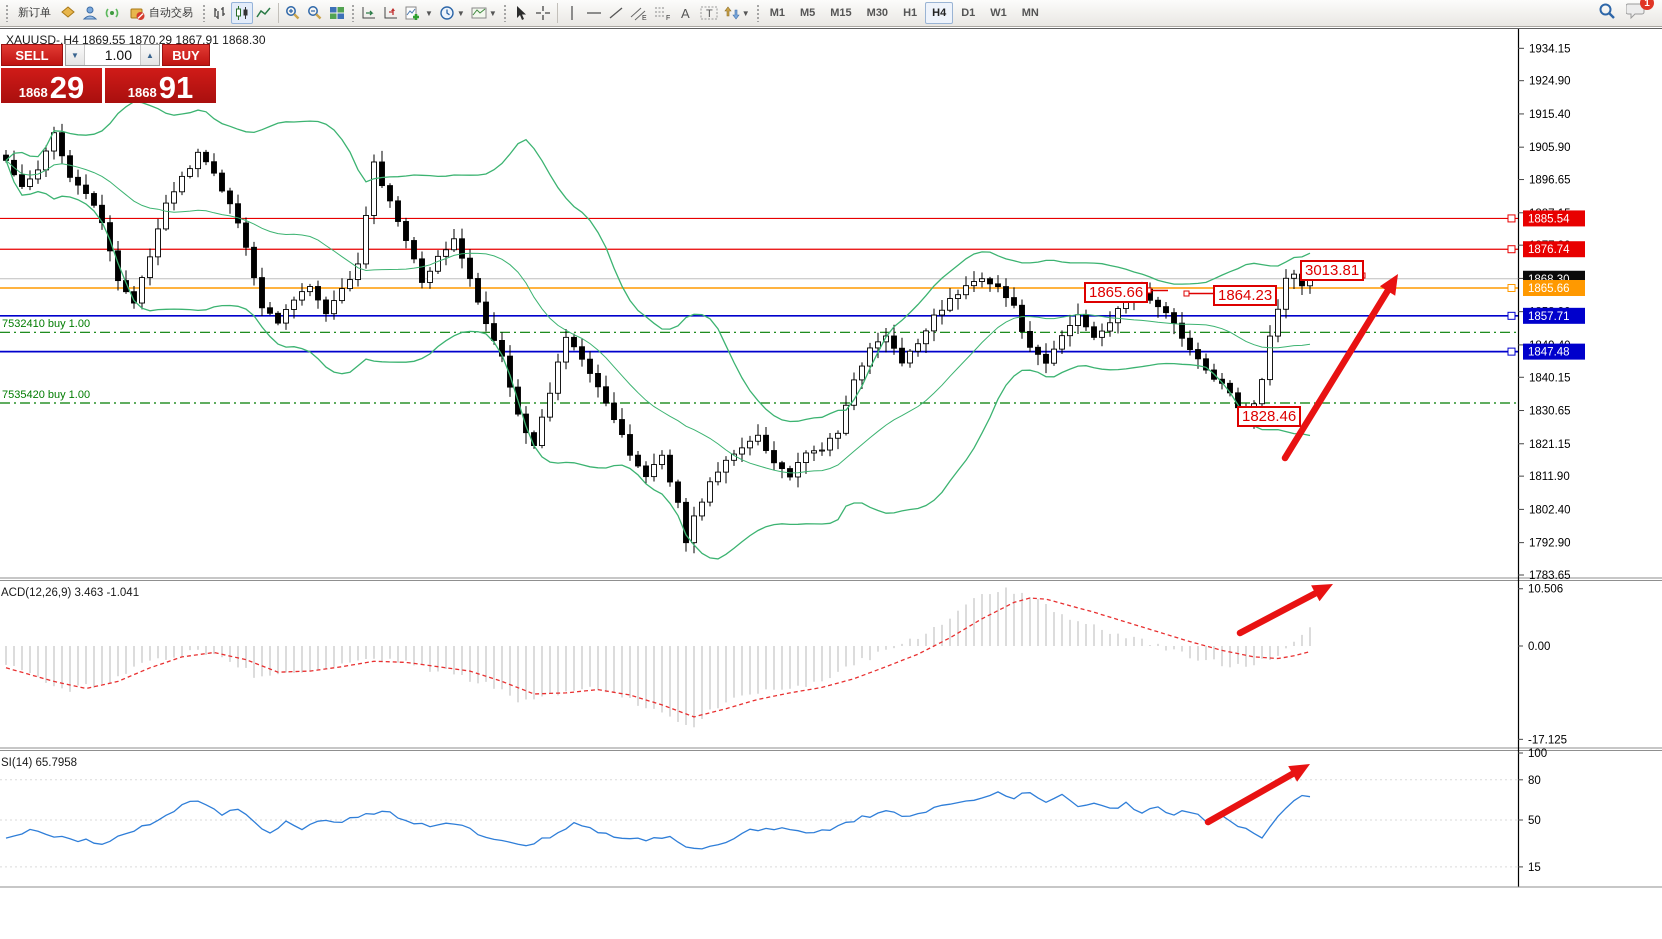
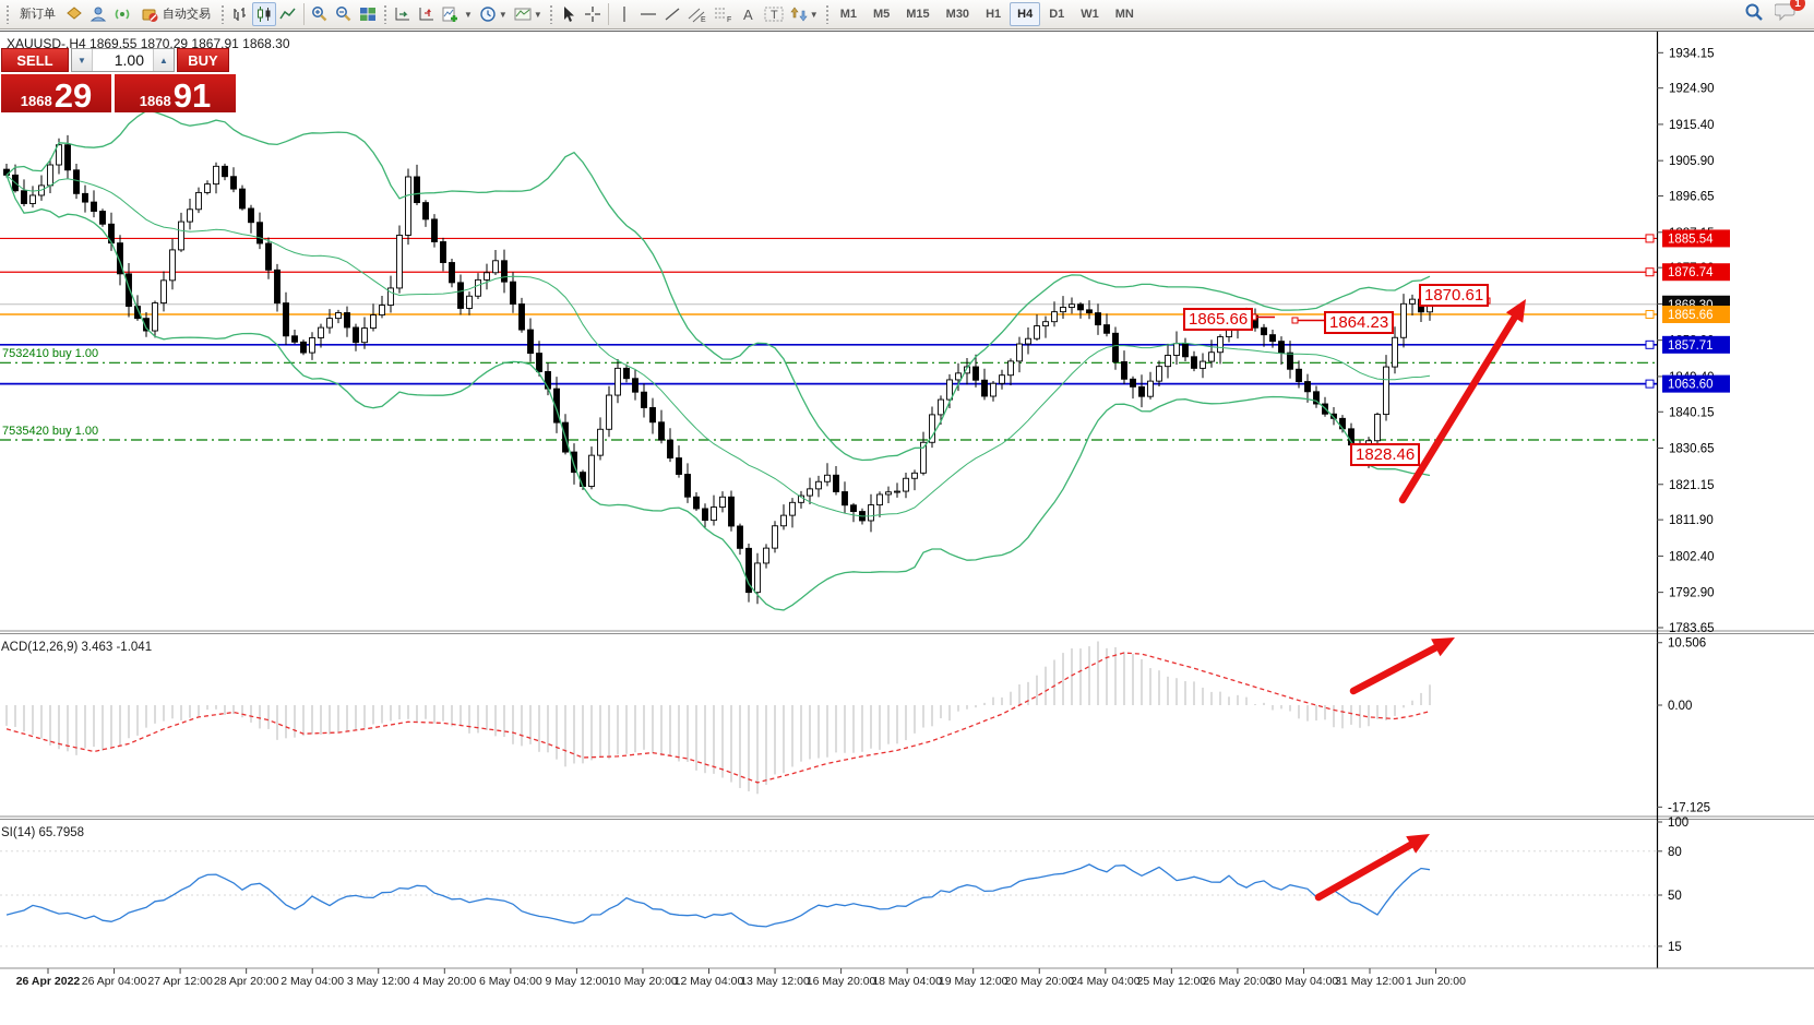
  新订单
  自动交易
  ▼
  ▼
  ▼
  A
  T
  ▼
  M1
  M5
  M15
  M30
  H1
  H4
  D1
  W1
  MN
  1
  1934.15
  1924.90
  1915.40
  1905.90
  1896.65
  1840.15
  1830.65
  1821.15
  1811.90
  1802.40
  1792.90
  1783.65
  1885.54
  1876.74
  1868.30
  1865.66
  1857.71
- 1847.48
+ 1063.60
  10.506
  0.00
  -17.125
  100
  80
  50
  15
+ 26 Apr 2022
+ 26 Apr 04:00
+ 27 Apr 12:00
+ 28 Apr 20:00
+ 2 May 04:00
+ 3 May 12:00
+ 4 May 20:00
+ 6 May 04:00
+ 9 May 12:00
+ 10 May 20:00
+ 12 May 04:00
+ 13 May 12:00
+ 16 May 20:00
+ 18 May 04:00
+ 19 May 12:00
+ 20 May 20:00
+ 24 May 04:00
+ 25 May 12:00
+ 26 May 20:00
+ 30 May 04:00
+ 31 May 12:00
+ 1 Jun 20:00
  XAUUSD-,H4 1869.55 1870.29 1867.91 1868.30
  SELL
  ▼
  1.00
  ▲
  BUY
  1868
  29
  1868
  91
  ACD(12,26,9) 3.463 -1.041
  SI(14) 65.7958
  7532410 buy 1.00
  7535420 buy 1.00
  1865.66
  1864.23
- 3013.81
+ 1870.61
  1828.46
